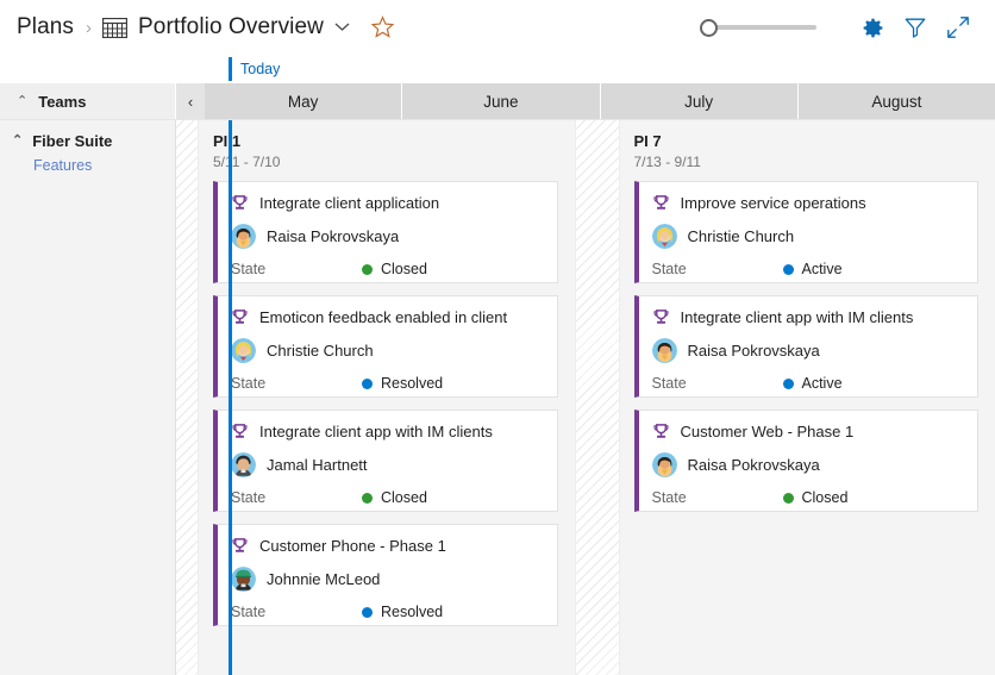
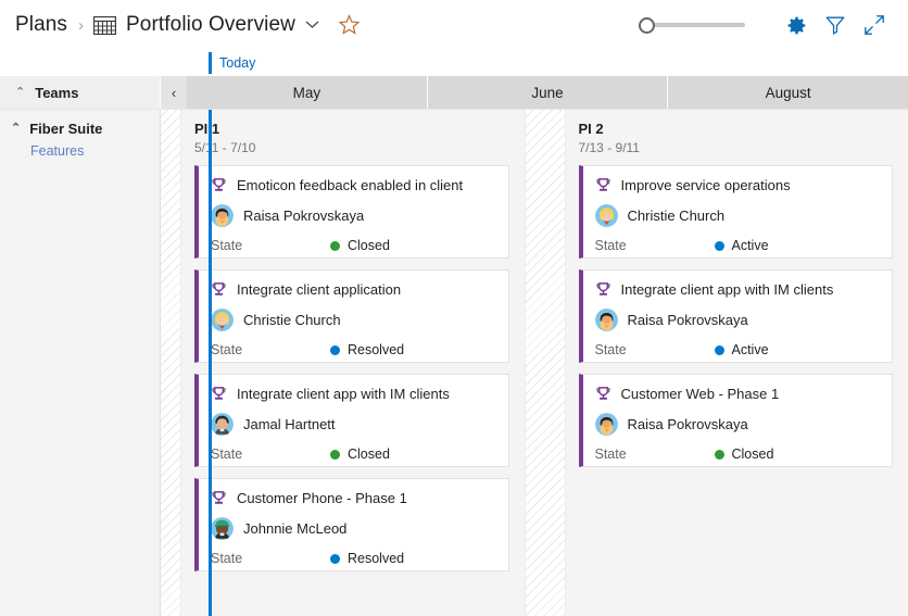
  Plans
  ›
  Portfolio Overview
  Today
  ⌃
  Teams
  ‹
  May
  June
- July
  August
  ⌃
  Fiber Suite
  Features
  PI 1
  5/1 - 7/10
- Integrate client application
+ Emoticon feedback enabled in client
  Raisa Pokrovskaya
  State
  Closed
- Emoticon feedback enabled in client
+ Integrate client application
  Christie Church
  State
  Resolved
  Integrate client app with IM clients
  Jamal Hartnett
  State
  Closed
  Customer Phone - Phase 1
  Johnnie McLeod
  State
  Resolved
- PI 7
+ PI 2
  7/13 - 9/11
  Improve service operations
  Christie Church
  State
  Active
  Integrate client app with IM clients
  Raisa Pokrovskaya
  State
  Active
  Customer Web - Phase 1
  Raisa Pokrovskaya
  State
  Closed
